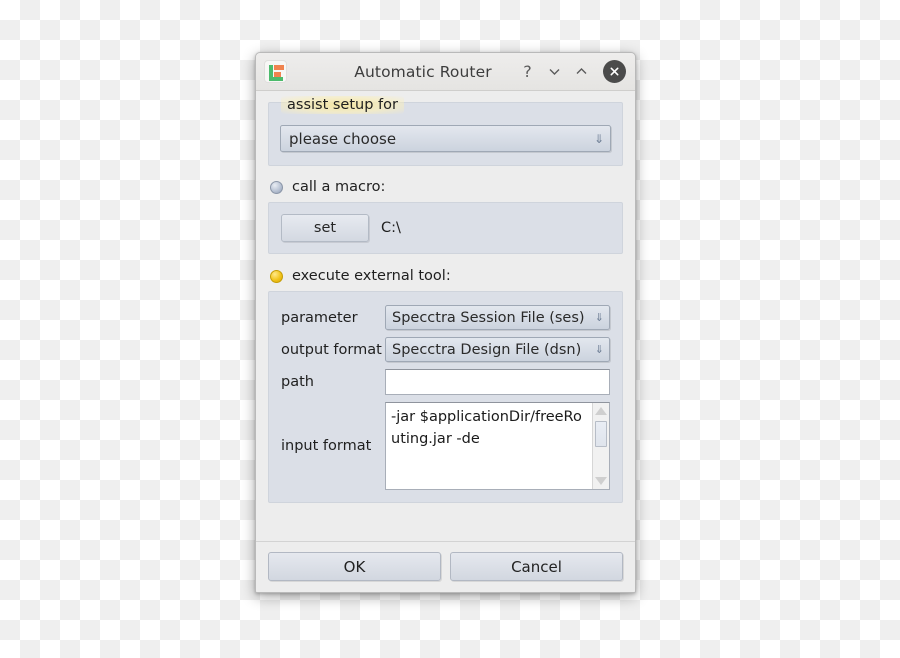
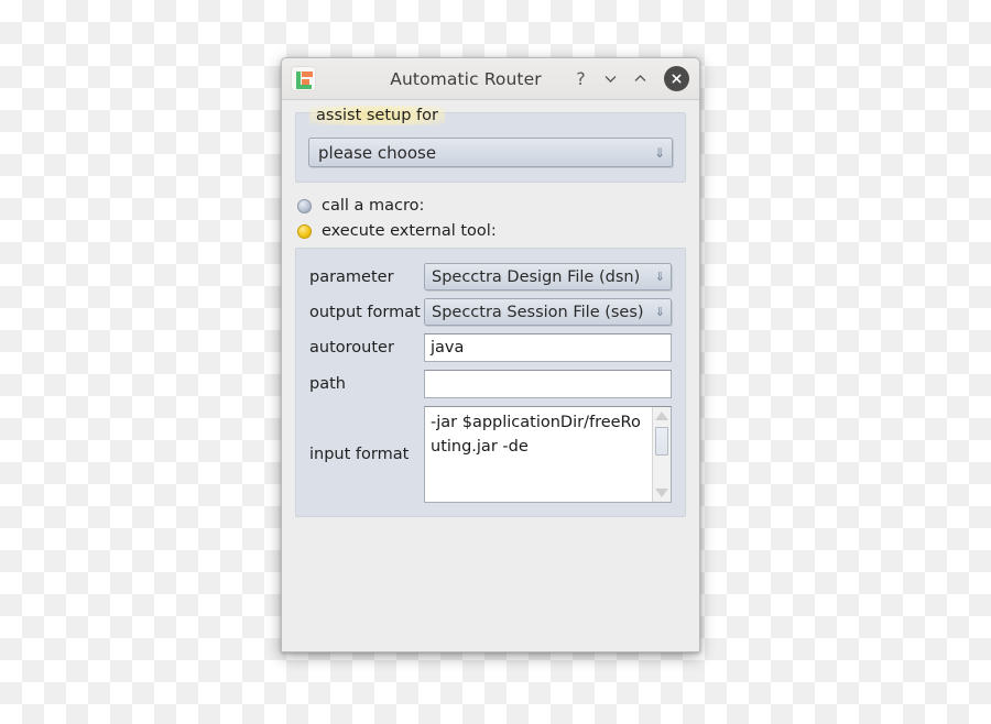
  Automatic Router
  ?
  assist setup for
  please choose
  ⇓
  call a macro:
- set
- C:\
  execute external tool:
  parameter
- Specctra Session File (ses)
+ Specctra Design File (dsn)
  ⇓
  output format
- Specctra Design File (dsn)
+ Specctra Session File (ses)
  ⇓
+ autorouter
+ java
  path
  input format
  -jar $applicationDir/freeRouting.jar -de
- OK
- Cancel
